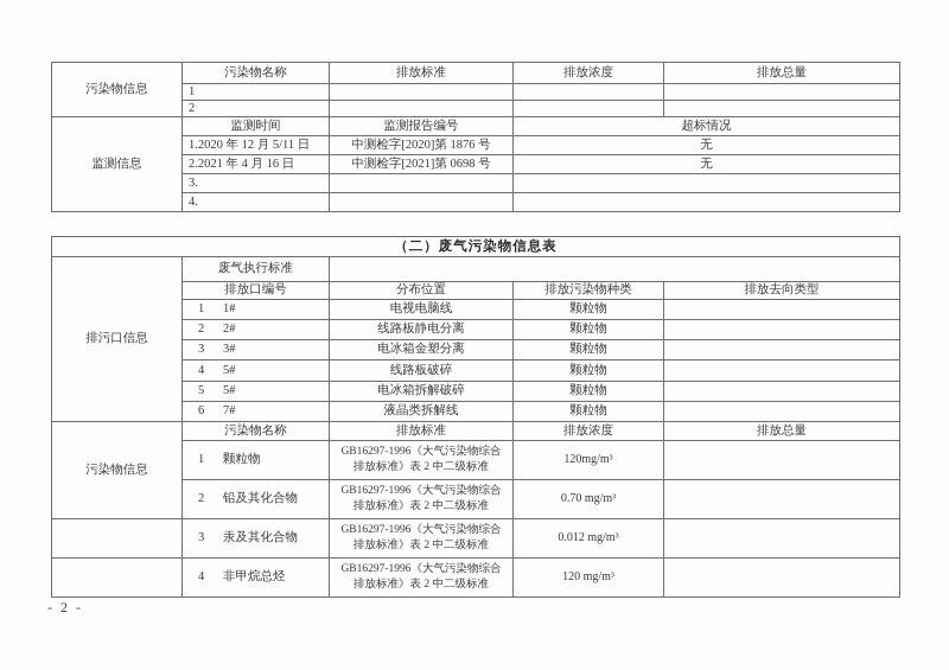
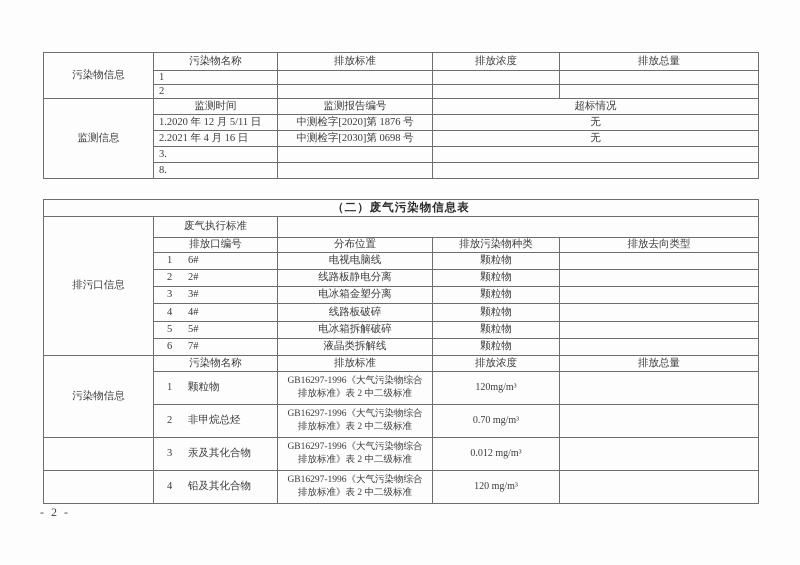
  污染物信息	污染物名称	排放标准	排放浓度	排放总量
  1
  2
  监测信息	监测时间	监测报告编号	超标情况
  1.2020 年 12 月 5/11 日	中测检字[2020]第 1876 号	无
- 2.2021 年 4 月 16 日	中测检字[2021]第 0698 号	无
+ 2.2021 年 4 月 16 日	中测检字[2030]第 0698 号	无
  3.
- 4.
+ 8.
  （二）废气污染物信息表
  排污口信息	废气执行标准
  排放口编号	分布位置	排放污染物种类	排放去向类型
- 1 1#	电视电脑线	颗粒物
+ 1 6#	电视电脑线	颗粒物
  2 2#	线路板静电分离	颗粒物
  3 3#	电冰箱金塑分离	颗粒物
- 4 5#	线路板破碎	颗粒物
+ 4 4#	线路板破碎	颗粒物
  5 5#	电冰箱拆解破碎	颗粒物
  6 7#	液晶类拆解线	颗粒物
  污染物信息	污染物名称	排放标准	排放浓度	排放总量
  1 颗粒物	GB16297-1996《大气污染物综合排放标准》表 2 中二级标准	120mg/m³
- 2 铅及其化合物	GB16297-1996《大气污染物综合排放标准》表 2 中二级标准	0.70 mg/m³
+ 2 非甲烷总烃	GB16297-1996《大气污染物综合排放标准》表 2 中二级标准	0.70 mg/m³
  	3 汞及其化合物	GB16297-1996《大气污染物综合排放标准》表 2 中二级标准	0.012 mg/m³
- 	4 非甲烷总烃	GB16297-1996《大气污染物综合排放标准》表 2 中二级标准	120 mg/m³
+ 	4 铅及其化合物	GB16297-1996《大气污染物综合排放标准》表 2 中二级标准	120 mg/m³
  - 2 -
